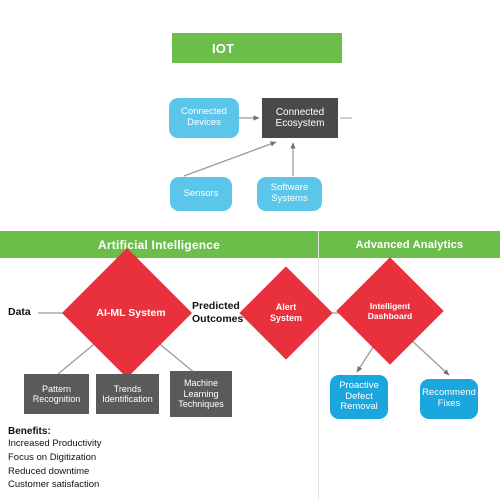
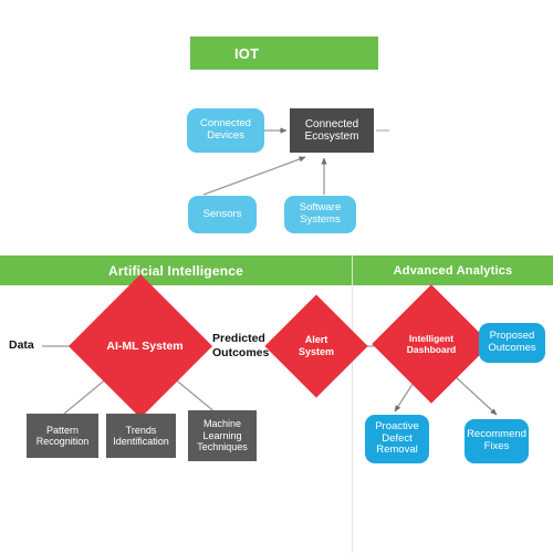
  IOT
  Connected Devices
  Connected Ecosystem
  Sensors
  Software Systems
  Artificial Intelligence
  Advanced Analytics
  Data
  AI-ML System
  Predicted Outcomes
  Alert System
  Pattern Recognition
  Trends Identification
  Machine Learning Techniques
- Benefits:
- Increased Productivity
- Focus on Digitization
- Reduced downtime
- Customer satisfaction
  Intelligent Dashboard
+ Proposed Outcomes
  Proactive Defect Removal
  Recommend Fixes
